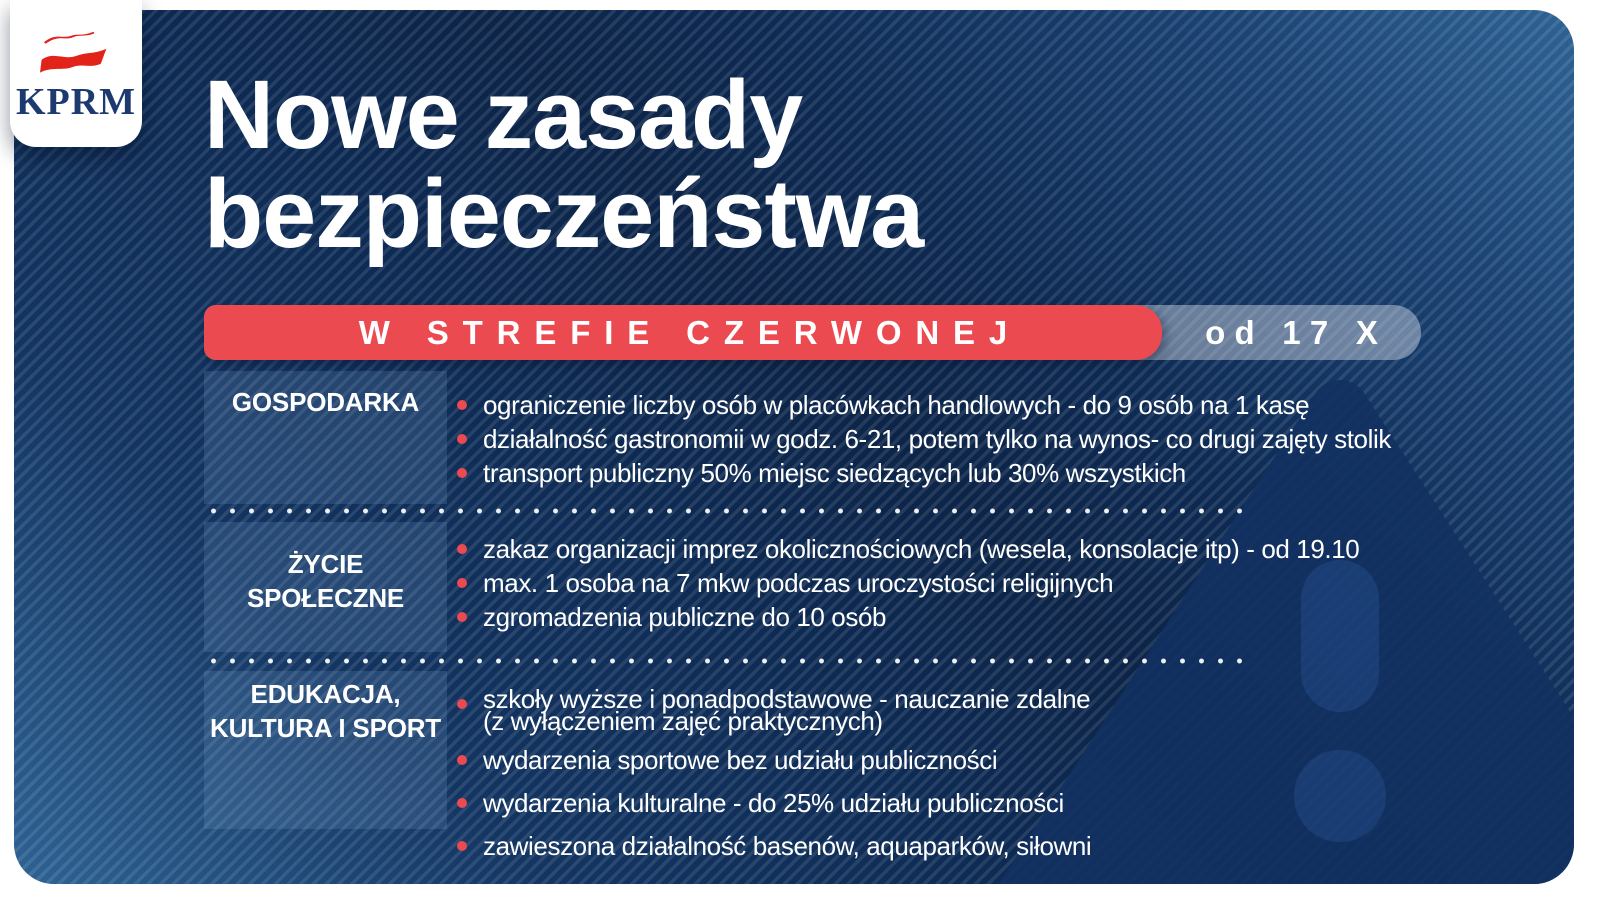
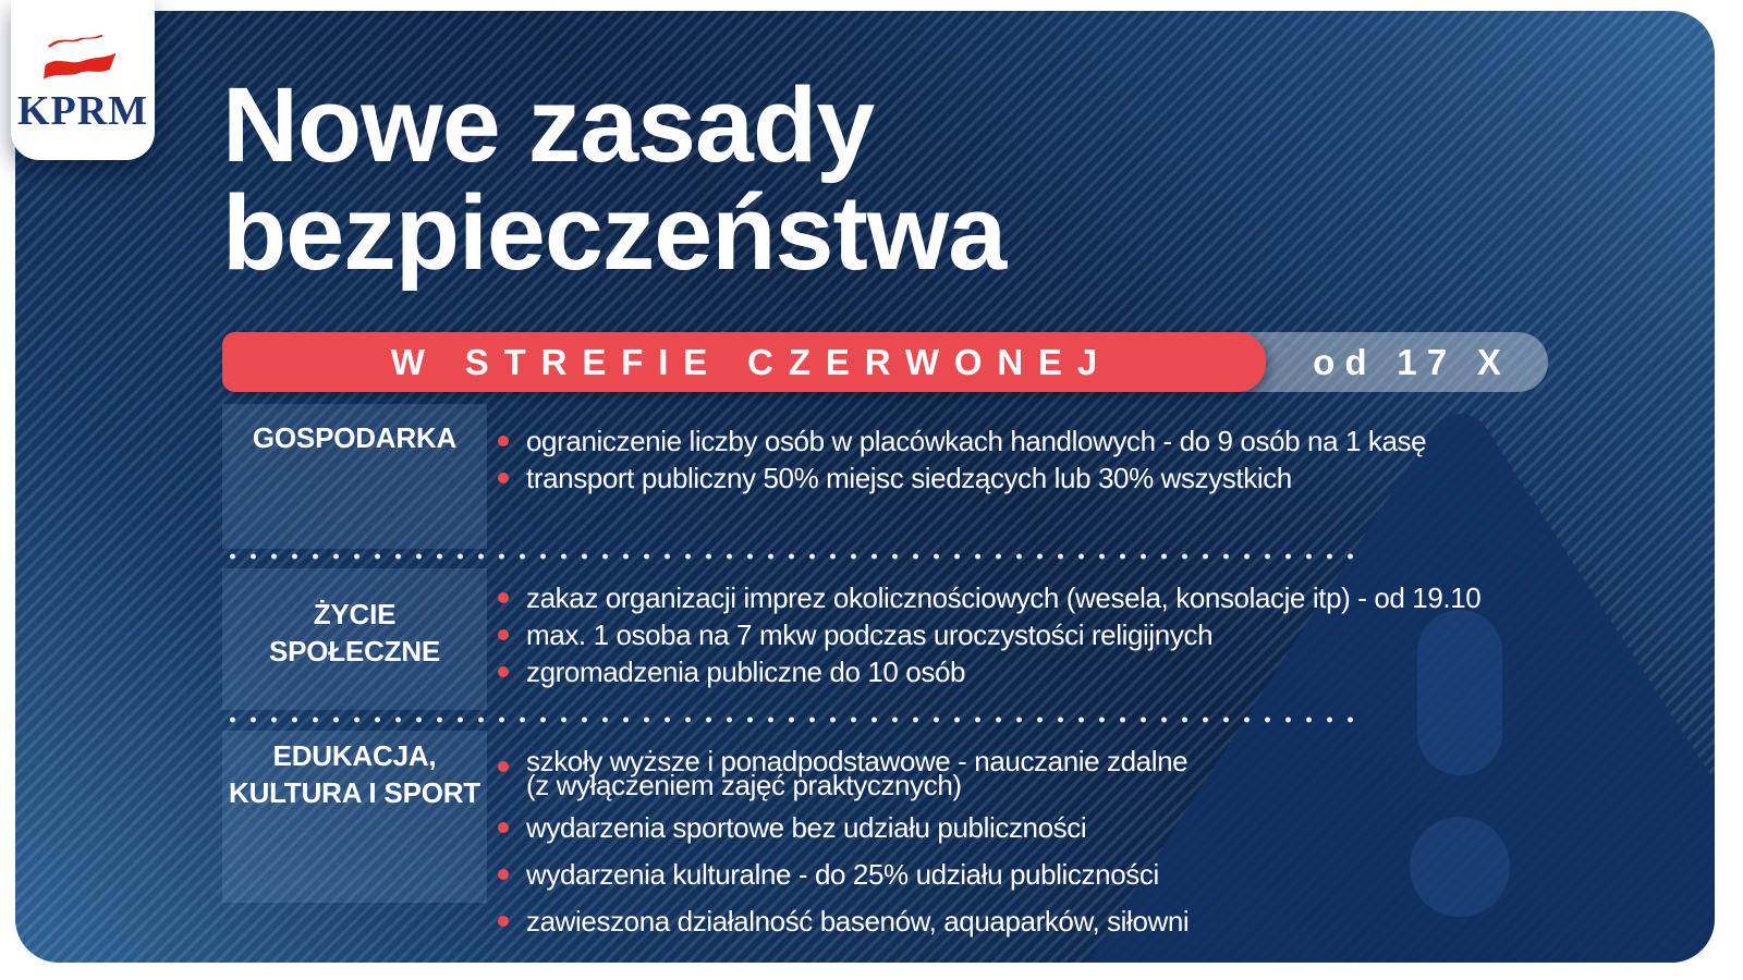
  Nowe zasady
  bezpieczeństwa
  W STREFIE CZERWONEJ
  od 17 X
  GOSPODARKA
  ŻYCIE
  SPOŁECZNE
  EDUKACJA,
  KULTURA I SPORT
  ograniczenie liczby osób w placówkach handlowych - do 9 osób na 1 kasę
- działalność gastronomii w godz. 6-21, potem tylko na wynos- co drugi zajęty stolik
  transport publiczny 50% miejsc siedzących lub 30% wszystkich
  zakaz organizacji imprez okolicznościowych (wesela, konsolacje itp) - od 19.10
  max. 1 osoba na 7 mkw podczas uroczystości religijnych
  zgromadzenia publiczne do 10 osób
  szkoły wyższe i ponadpodstawowe - nauczanie zdalne
  (z wyłączeniem zajęć praktycznych)
  wydarzenia sportowe bez udziału publiczności
  wydarzenia kulturalne - do 25% udziału publiczności
  zawieszona działalność basenów, aquaparków, siłowni
  KPRM
